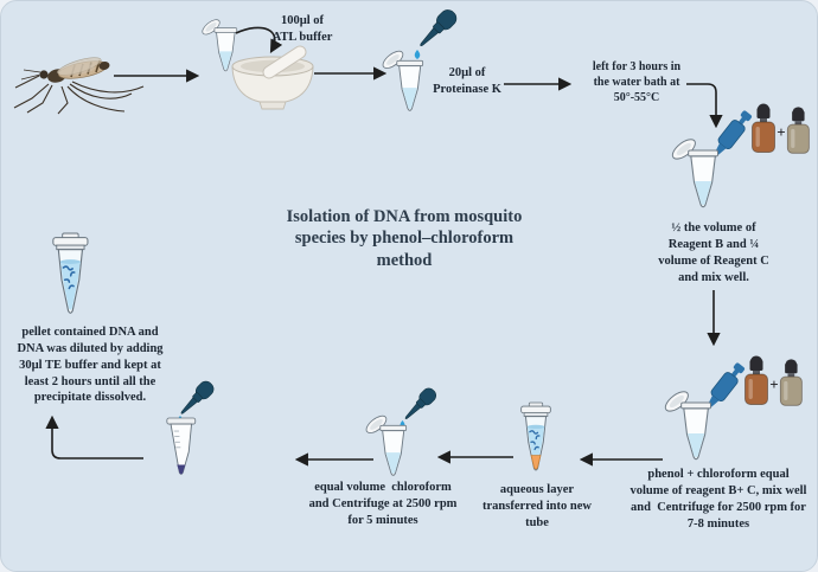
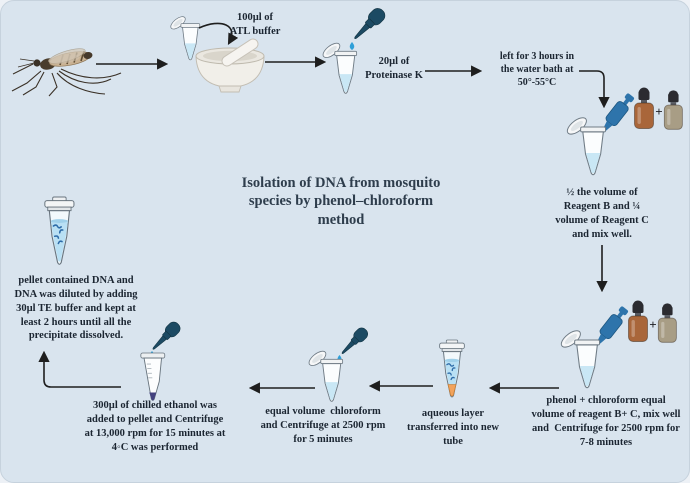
  +
  +
  Isolation of DNA from mosquito
  species by phenol–chloroform
  method
  100µl of
  ATL buffer
  20µl of
  Proteinase K
  left for 3 hours in
  the water bath at
  50°-55°C
  ½ the volume of
  Reagent B and ¼
  volume of Reagent C
  and mix well.
  phenol + chloroform equal
  volume of reagent B+ C, mix well
  and Centrifuge for 2500 rpm for
  7-8 minutes
  aqueous layer
  transferred into new
  tube
  equal volume chloroform
  and Centrifuge at 2500 rpm
  for 5 minutes
+ 300µl of chilled ethanol was
+ added to pellet and Centrifuge
+ at 13,000 rpm for 15 minutes at
+ 4◦C was performed
  pellet contained DNA and
  DNA was diluted by adding
  30µl TE buffer and kept at
  least 2 hours until all the
  precipitate dissolved.
